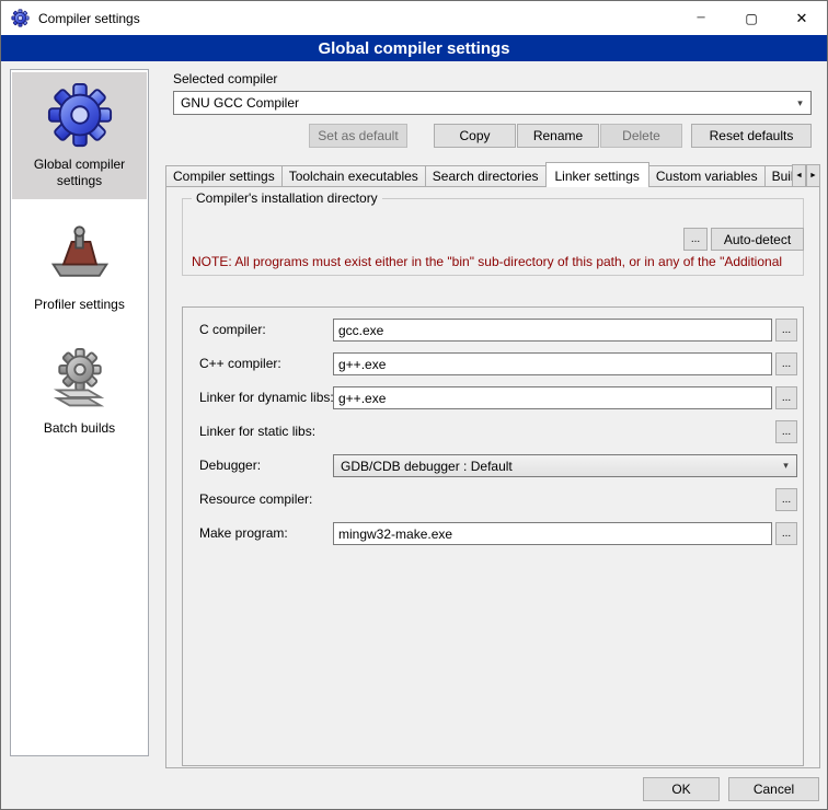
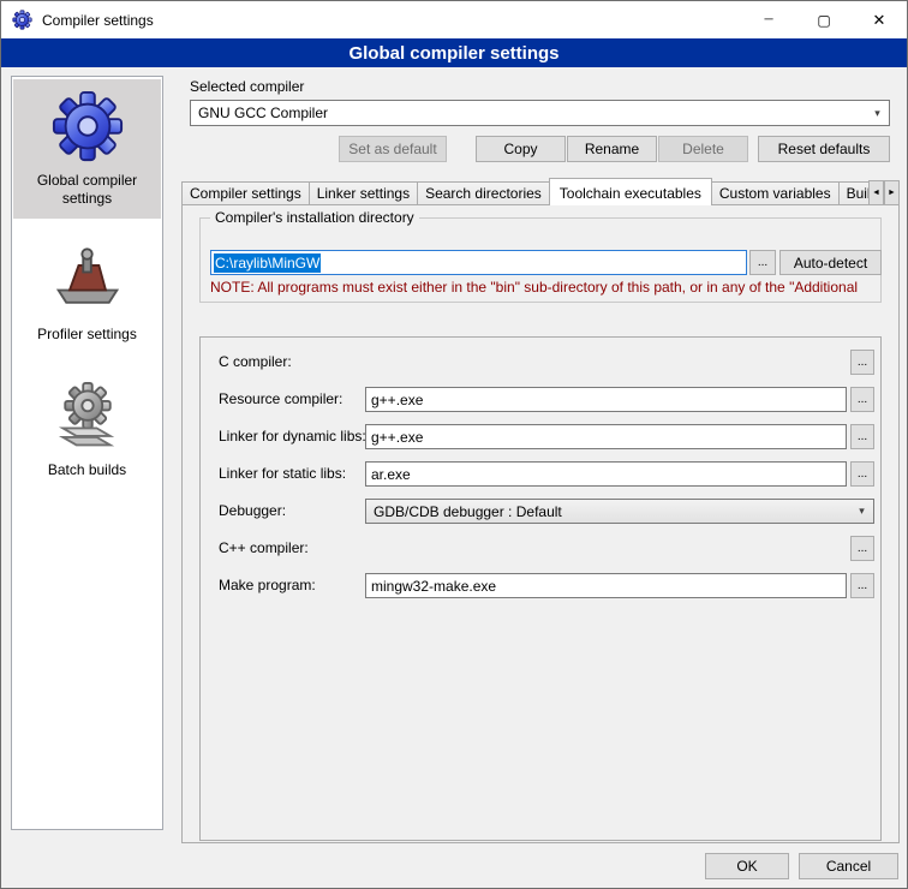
  Compiler settings
  ─
  ▢
  ✕
  Global compiler settings
  Global compiler settings
  Profiler settings
  Batch builds
  Selected compiler
  GNU GCC Compiler
  ▾
  Set as default
  Copy
  Rename
  Delete
  Reset defaults
  Compiler settings
- Toolchain executables
+ Linker settings
  Search directories
- Linker settings
+ Toolchain executables
  Custom variables
  Compiler's installation directory
+ C:\raylib\MinGW
  ...
  Auto-detect
  NOTE: All programs must exist either in the "bin" sub-directory of this path, or in any of the "Additional
  C compiler:
- gcc.exe
  ...
- C++ compiler:
+ Resource compiler:
  g++.exe
  ...
  Linker for dynamic libs
  g++.exe
  ...
  Linker for static libs:
+ ar.exe
  ...
  Debugger:
  GDB/CDB debugger : Default
  ▾
- Resource compiler:
+ C++ compiler:
  ...
  Make program:
  mingw32-make.exe
  ...
  OK
  Cancel
